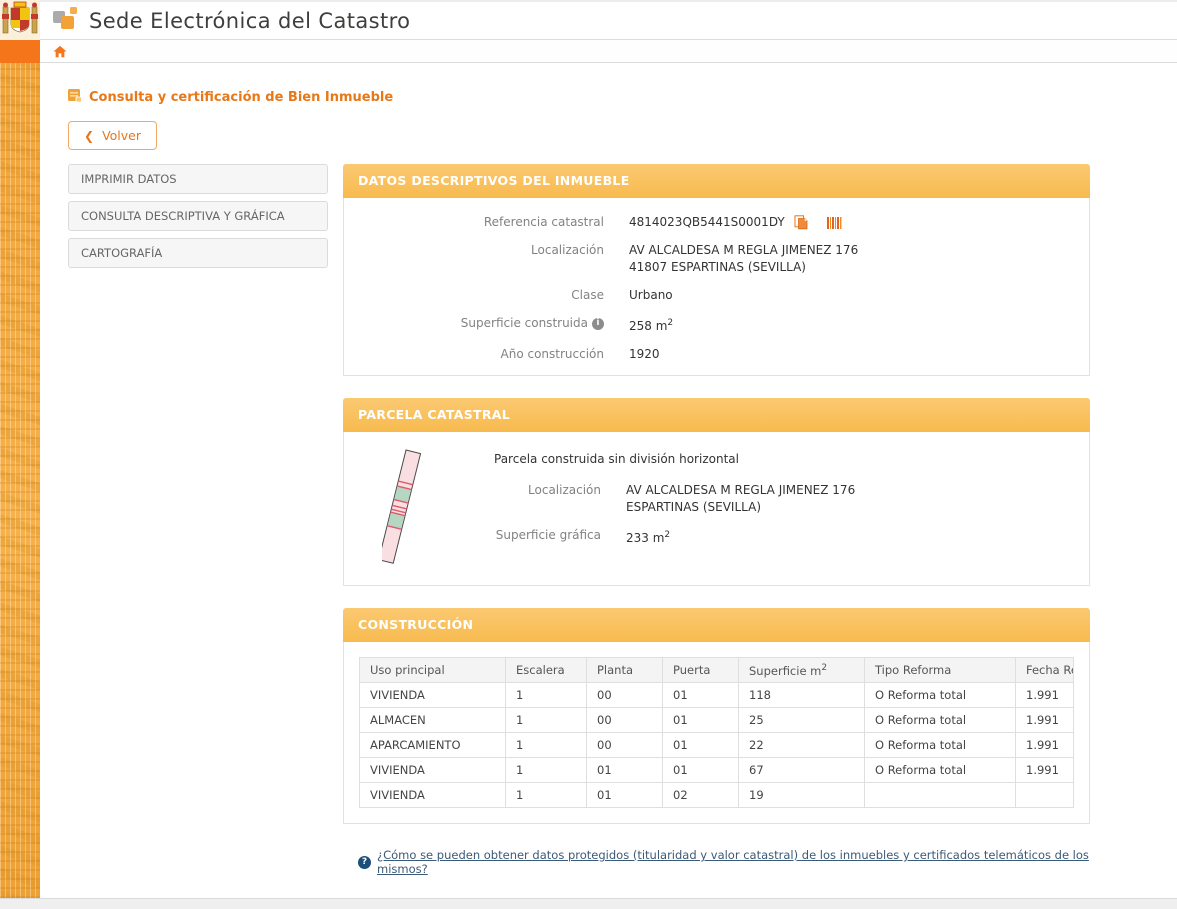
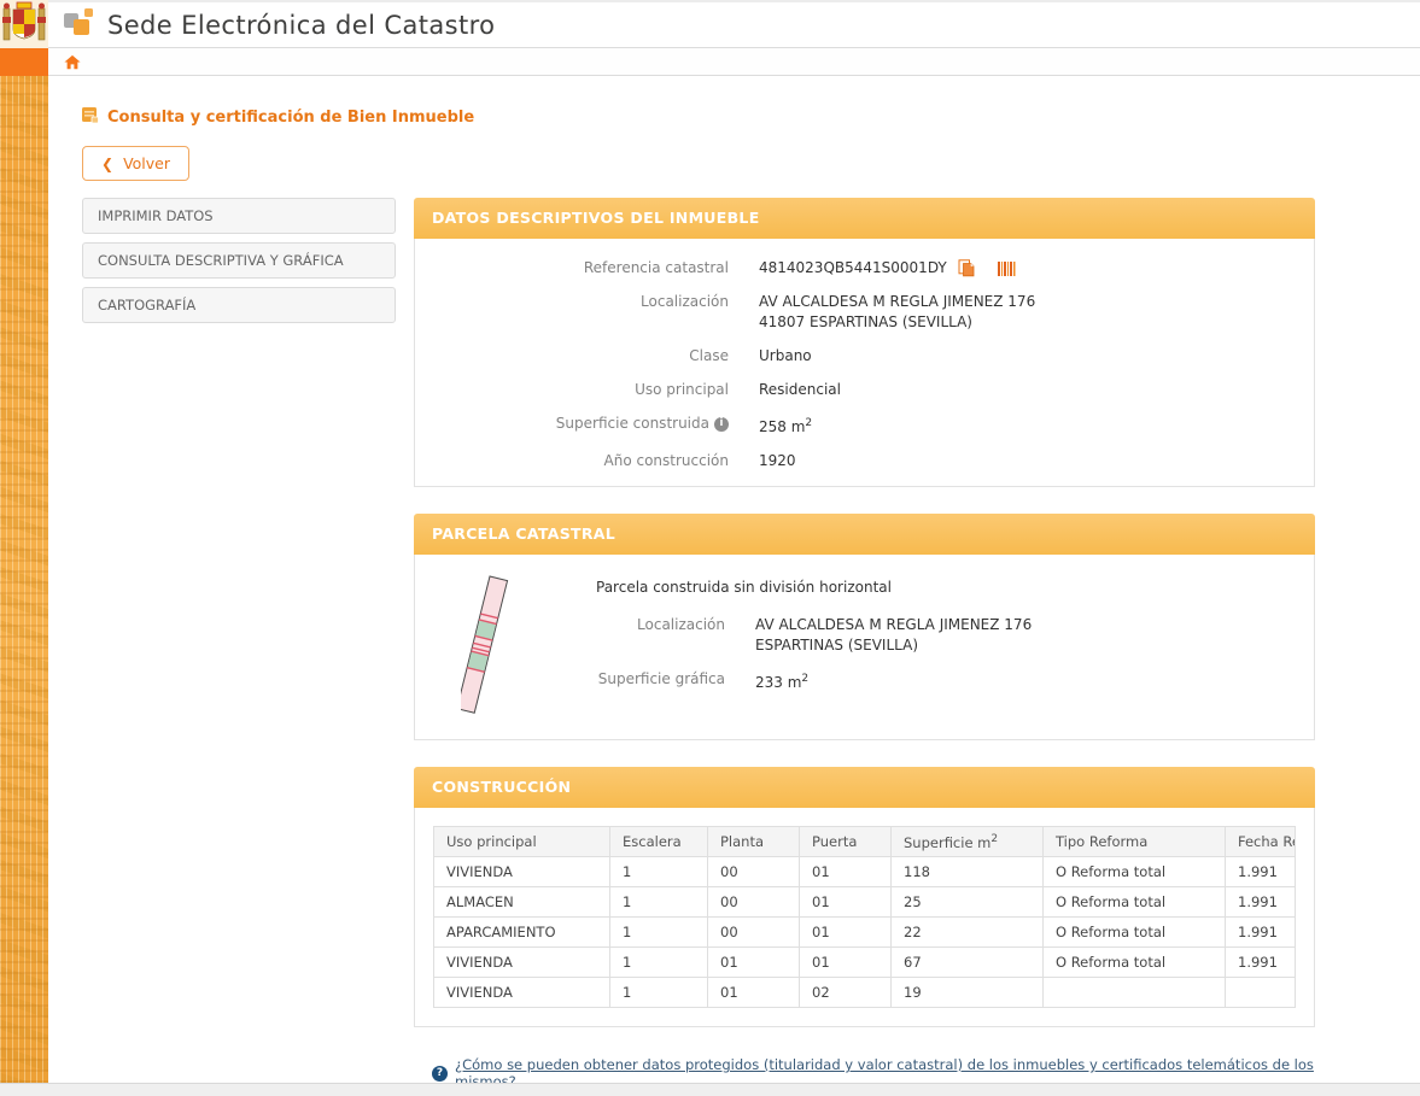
  Sede Electrónica del Catastro
  Consulta y certificación de Bien Inmueble
  ❮
  Volver
  IMPRIMIR DATOS
  CONSULTA DESCRIPTIVA Y GRÁFICA
  CARTOGRAFÍA
  DATOS DESCRIPTIVOS DEL INMUEBLE
  Referencia catastral
  4814023QB5441S0001DY
  Localización
  AV ALCALDESA M REGLA JIMENEZ 176
  41807 ESPARTINAS (SEVILLA)
  Clase
  Urbano
+ Uso principal
+ Residencial
  Superficie construida i
  258 m2
  Año construcción
  1920
  PARCELA CATASTRAL
  Parcela construida sin división horizontal
  Localización
  AV ALCALDESA M REGLA JIMENEZ 176
  ESPARTINAS (SEVILLA)
  Superficie gráfica
  233 m2
  CONSTRUCCIÓN
  Uso principal	Escalera	Planta	Puerta	Superficie m2	Tipo Reforma	Fecha R
  VIVIENDA	1	00	01	118	O Reforma total	1.991
  ALMACEN	1	00	01	25	O Reforma total	1.991
  APARCAMIENTO	1	00	01	22	O Reforma total	1.991
  VIVIENDA	1	01	01	67	O Reforma total	1.991
  VIVIENDA	1	01	02	19
  ?
  ¿Cómo se pueden obtener datos protegidos (titularidad y valor catastral) de los inmuebles y certificados telemáticos de los mismos?
